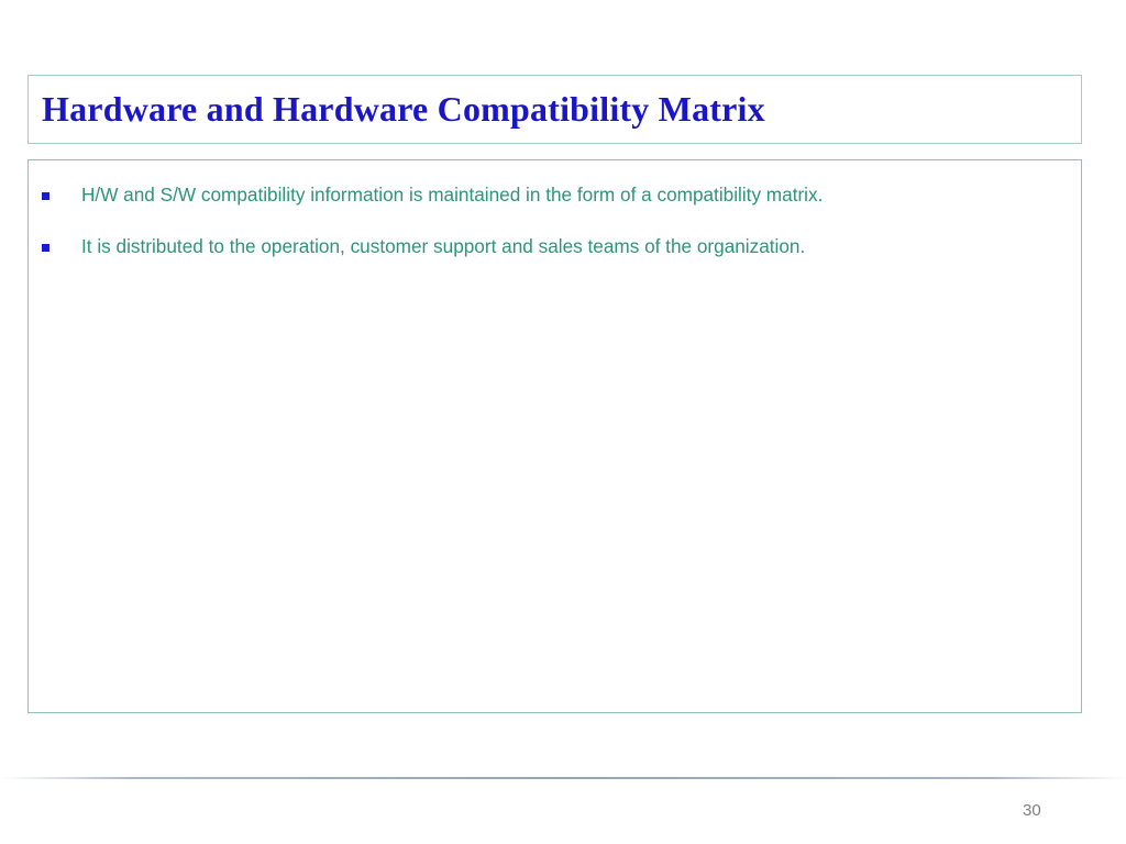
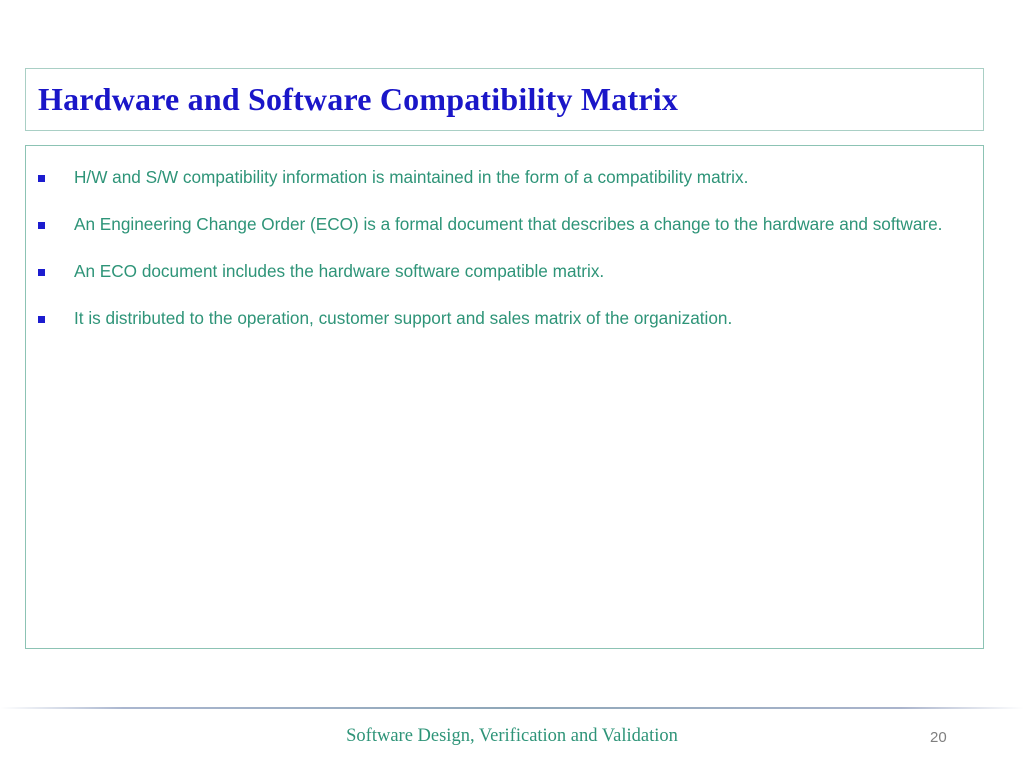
- Hardware and Hardware Compatibility Matrix
+ Hardware and Software Compatibility Matrix
  H/W and S/W compatibility information is maintained in the form of a compatibility matrix.
+ An Engineering Change Order (ECO) is a formal document that describes a change to the hardware and software.
+ An ECO document includes the hardware software compatible matrix.
- It is distributed to the operation, customer support and sales teams of the organization.
+ It is distributed to the operation, customer support and sales matrix of the organization.
+ Software Design, Verification and Validation
- 30
+ 20
